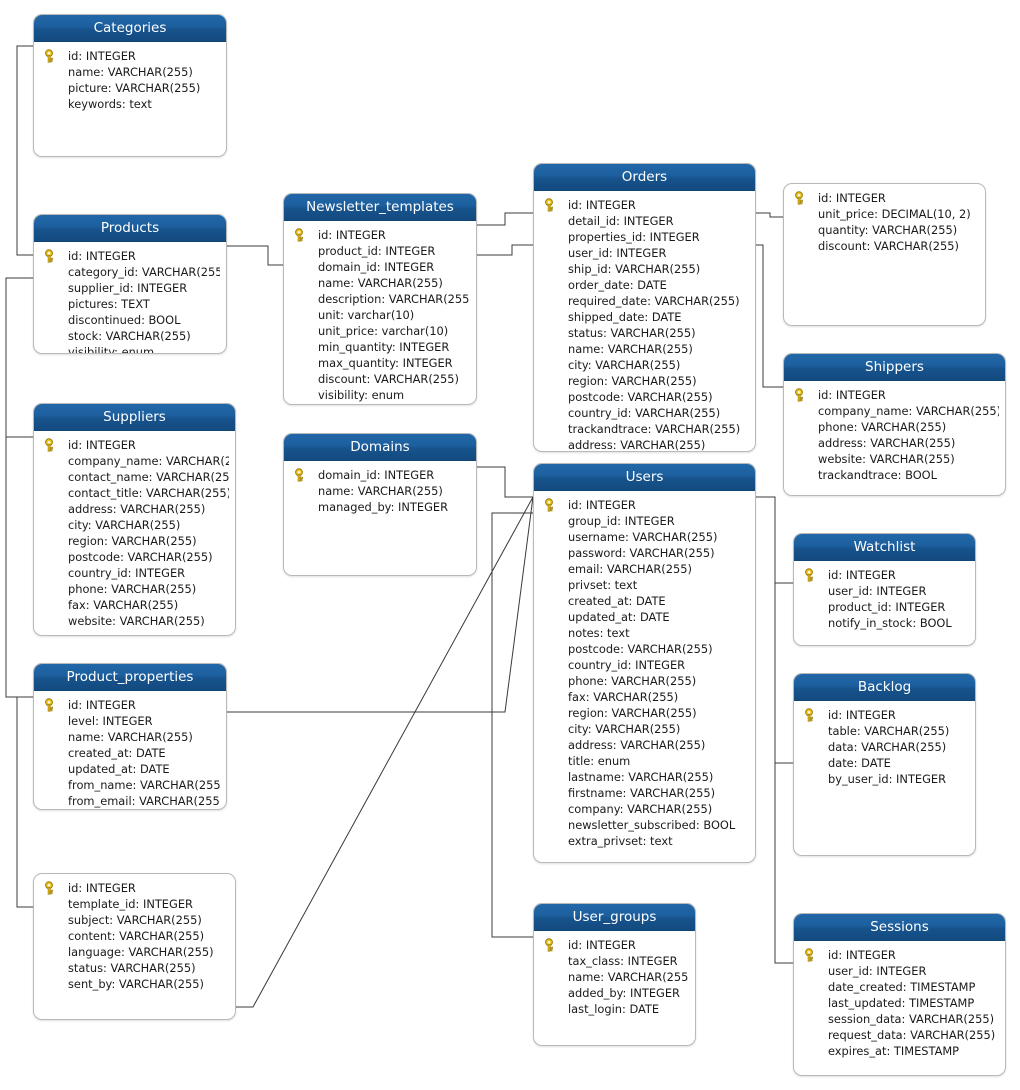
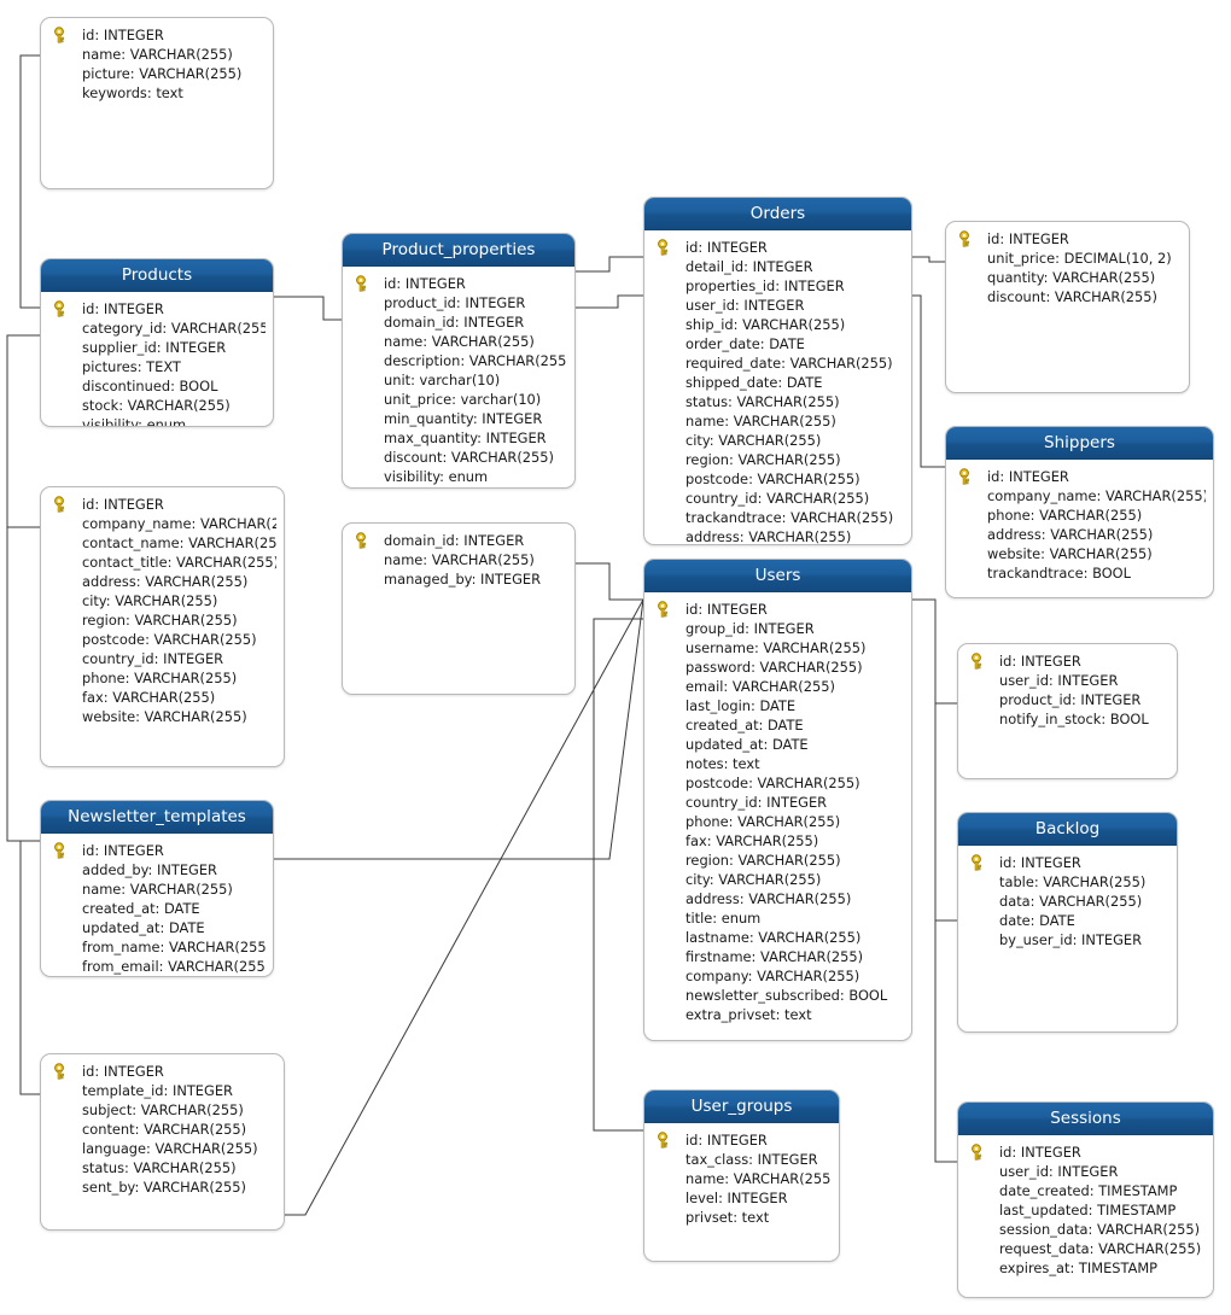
- Categories
  id: INTEGER
  name: VARCHAR(255)
  picture: VARCHAR(255)
  keywords: text
  Products
  id: INTEGER
  category_id: VARCHAR(255
  supplier_id: INTEGER
  pictures: TEXT
  discontinued: BOOL
  stock: VARCHAR(255)
  visibility: enum
- Suppliers
  id: INTEGER
  company_name: VARCHAR(2
  contact_name: VARCHAR(25
  contact_title: VARCHAR(255)
  address: VARCHAR(255)
  city: VARCHAR(255)
  region: VARCHAR(255)
  postcode: VARCHAR(255)
  country_id: INTEGER
  phone: VARCHAR(255)
  fax: VARCHAR(255)
  website: VARCHAR(255)
- Product_properties
+ Newsletter_templates
  id: INTEGER
- level: INTEGER
+ added_by: INTEGER
  name: VARCHAR(255)
  created_at: DATE
  updated_at: DATE
  from_name: VARCHAR(255
  from_email: VARCHAR(255
  id: INTEGER
  template_id: INTEGER
  subject: VARCHAR(255)
  content: VARCHAR(255)
  language: VARCHAR(255)
  status: VARCHAR(255)
  sent_by: VARCHAR(255)
- Newsletter_templates
+ Product_properties
  id: INTEGER
  product_id: INTEGER
  domain_id: INTEGER
  name: VARCHAR(255)
  description: VARCHAR(255
  unit: varchar(10)
  unit_price: varchar(10)
  min_quantity: INTEGER
  max_quantity: INTEGER
  discount: VARCHAR(255)
  visibility: enum
- Domains
  domain_id: INTEGER
  name: VARCHAR(255)
  managed_by: INTEGER
  Orders
  id: INTEGER
  detail_id: INTEGER
  properties_id: INTEGER
  user_id: INTEGER
  ship_id: VARCHAR(255)
  order_date: DATE
  required_date: VARCHAR(255)
  shipped_date: DATE
  status: VARCHAR(255)
  name: VARCHAR(255)
  city: VARCHAR(255)
  region: VARCHAR(255)
  postcode: VARCHAR(255)
  country_id: VARCHAR(255)
  trackandtrace: VARCHAR(255)
  address: VARCHAR(255)
  Users
  id: INTEGER
  group_id: INTEGER
  username: VARCHAR(255)
  password: VARCHAR(255)
  email: VARCHAR(255)
- privset: text
+ last_login: DATE
  created_at: DATE
  updated_at: DATE
  notes: text
  postcode: VARCHAR(255)
  country_id: INTEGER
  phone: VARCHAR(255)
  fax: VARCHAR(255)
  region: VARCHAR(255)
  city: VARCHAR(255)
  address: VARCHAR(255)
  title: enum
  lastname: VARCHAR(255)
  firstname: VARCHAR(255)
  company: VARCHAR(255)
  newsletter_subscribed: BOOL
  extra_privset: text
  User_groups
  id: INTEGER
  tax_class: INTEGER
  name: VARCHAR(255
- added_by: INTEGER
+ level: INTEGER
- last_login: DATE
+ privset: text
  id: INTEGER
  unit_price: DECIMAL(10, 2)
  quantity: VARCHAR(255)
  discount: VARCHAR(255)
  Shippers
  id: INTEGER
  company_name: VARCHAR(255)
  phone: VARCHAR(255)
  address: VARCHAR(255)
  website: VARCHAR(255)
  trackandtrace: BOOL
- Watchlist
  id: INTEGER
  user_id: INTEGER
  product_id: INTEGER
  notify_in_stock: BOOL
  Backlog
  id: INTEGER
  table: VARCHAR(255)
  data: VARCHAR(255)
  date: DATE
  by_user_id: INTEGER
  Sessions
  id: INTEGER
  user_id: INTEGER
  date_created: TIMESTAMP
  last_updated: TIMESTAMP
  session_data: VARCHAR(255)
  request_data: VARCHAR(255)
  expires_at: TIMESTAMP
